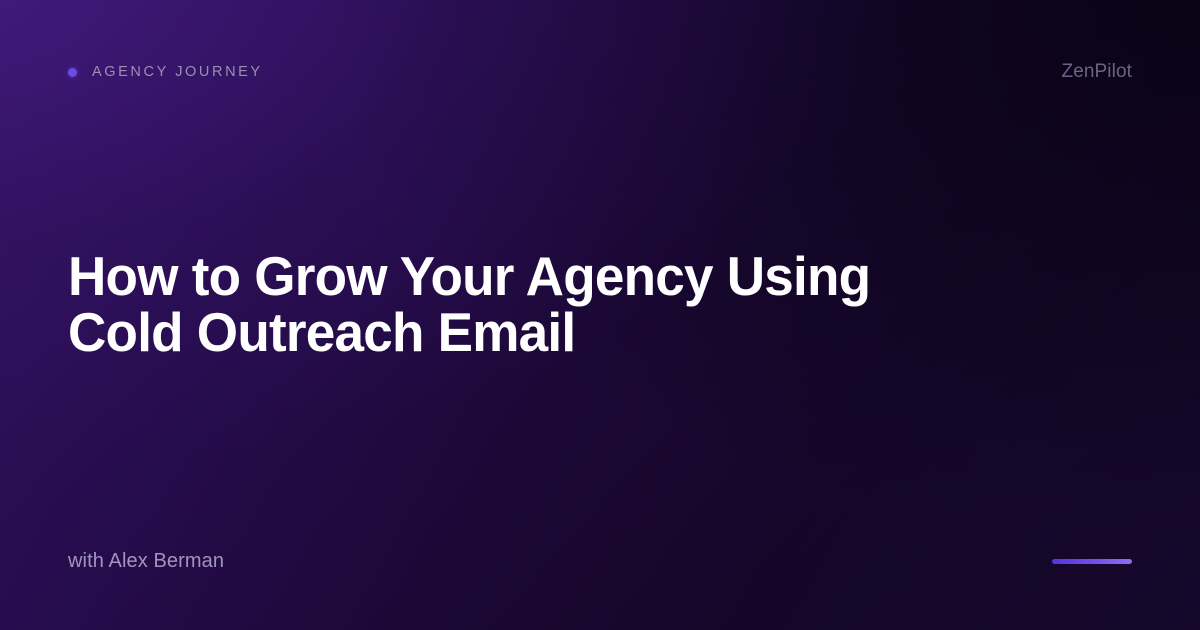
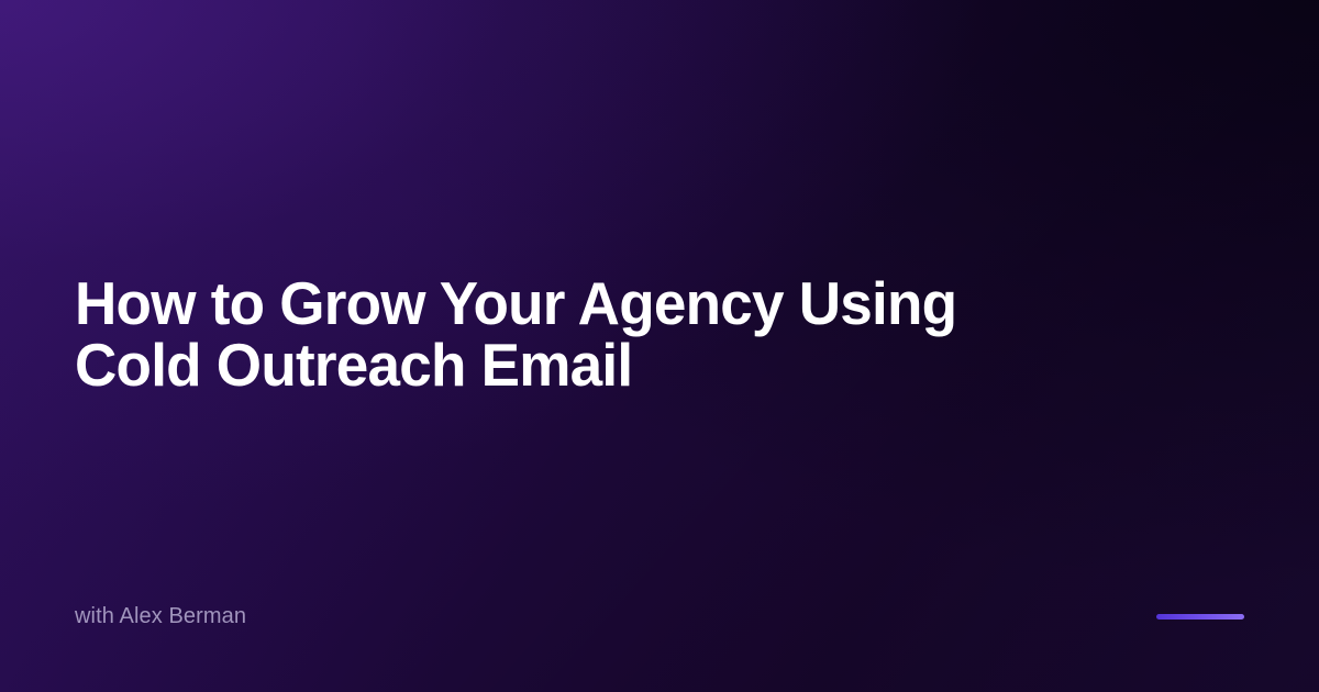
- AGENCY JOURNEY
- ZenPilot
  How to Grow Your Agency Using Cold Outreach Email
  with Alex Berman
